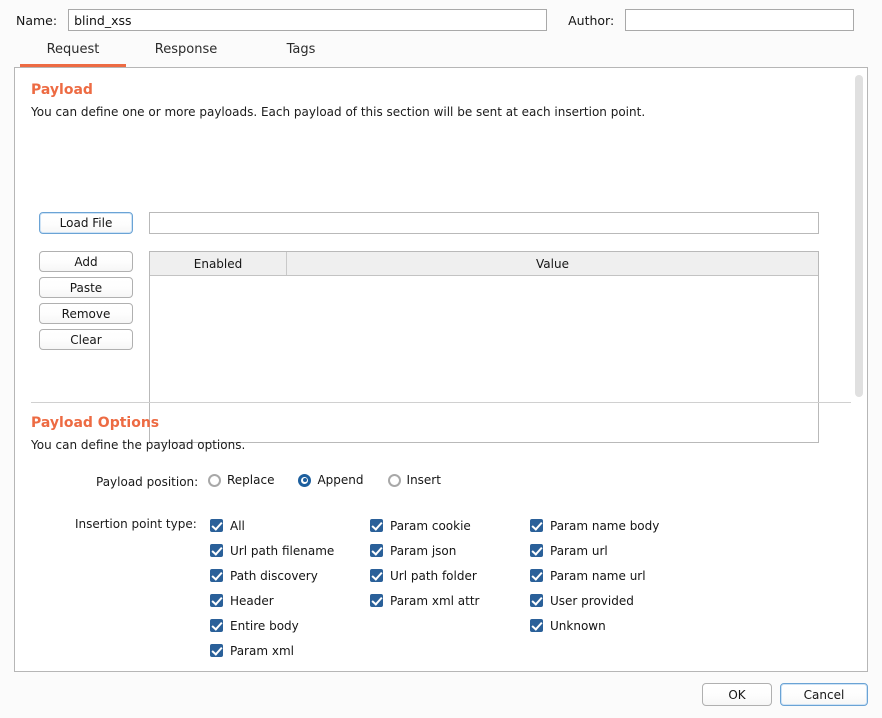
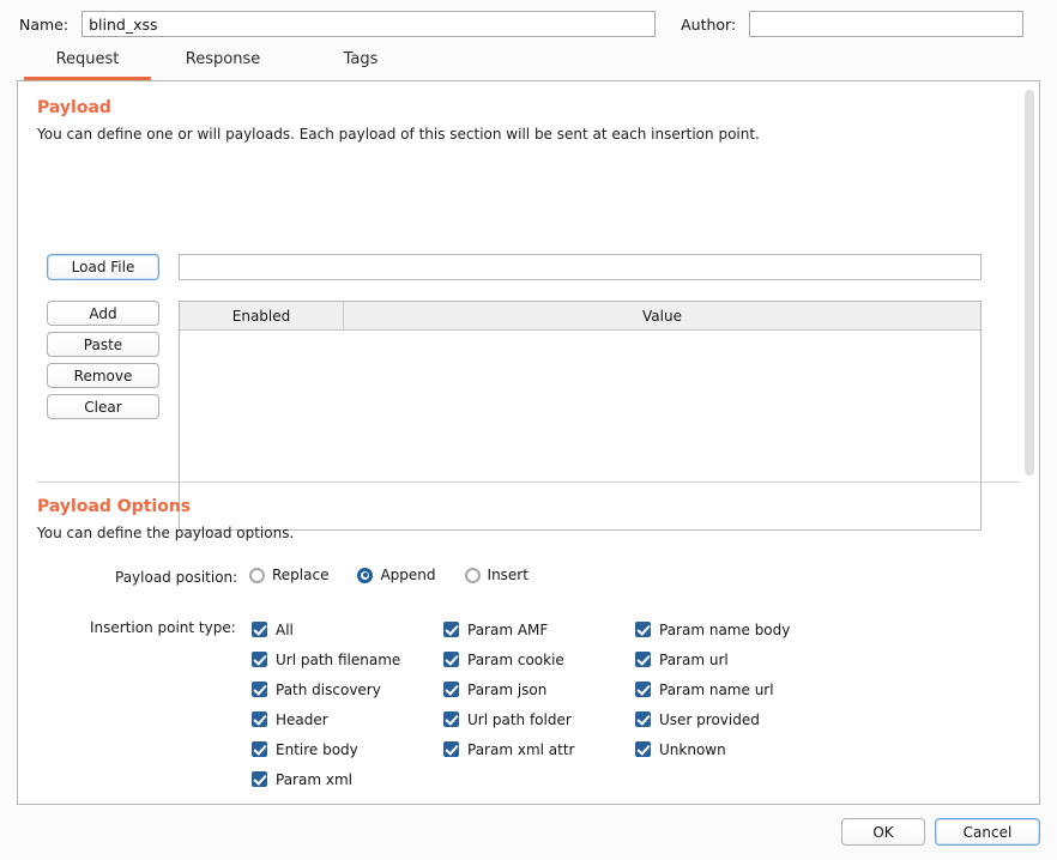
  Name:
  blind_xss
  Author:
  Request
  Response
  Tags
  Payload
- You can define one or more payloads. Each payload of this section will be sent at each insertion point.
+ You can define one or will payloads. Each payload of this section will be sent at each insertion point.
  Load File
  Add
  Paste
  Remove
  Clear
  Enabled
  Value
  Payload Options
  You can define the payload options.
  Payload position:
  Replace
  Append
  Insert
  Insertion point type:
  All
  Url path filename
  Path discovery
  Header
  Entire body
  Param xml
+ Param AMF
  Param cookie
  Param json
  Url path folder
  Param xml attr
  Param name body
  Param url
  Param name url
  User provided
  Unknown
  OK
  Cancel
